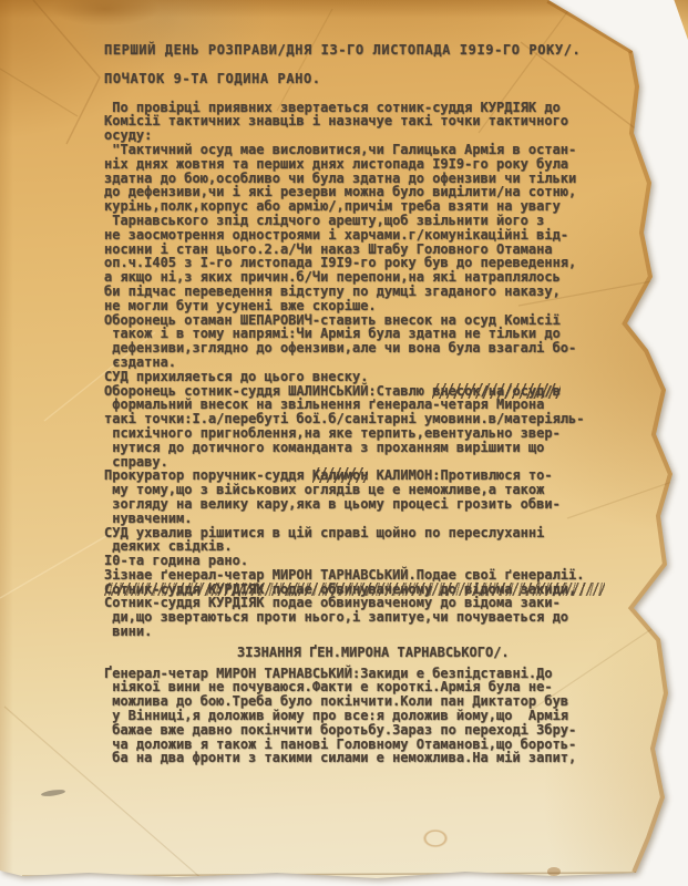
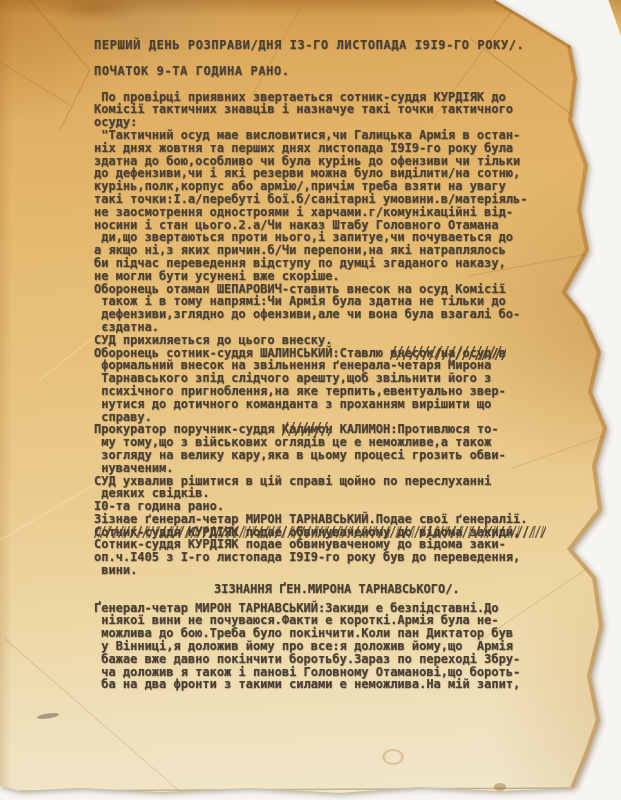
  ПЕРШИЙ ДЕНЬ РОЗПРАВИ/ДНЯ І3-ГО ЛИСТОПАДА І9І9-ГО РОКУ/.
  ПОЧАТОК 9-ТА ГОДИНА РАНО.
  По провірці приявних звертаеться сотник-суддя КУРДІЯК до
  Комісії тактичних знавців і назначуе такі точки тактичного
  осуду:
  "Тактичний осуд мае висловитися,чи Галицька Армія в остан-
  ніх днях жовтня та перших днях листопада І9І9-го року була
- здатна до бою,особливо чи була здатна до офензиви чи тільки
+ здатна до бою,особливо чи була курінь до офензиви чи тільки
  до дефензиви,чи і які резерви можна було виділити/на сотню,
  курінь,полк,корпус або армію/,причім треба взяти на увагу
- Тарнавського зпід слідчого арешту,щоб звільнити його з
+ такі точки:І.а/перебуті бої.б/санітарні умовини.в/матеріяль-
  не заосмотрення одностроями і харчами.г/комунікаційні від-
  носини і стан цього.2.а/Чи наказ Штабу Головного Отамана
- оп.ч.І405 з І-го листопада І9І9-го року був до переведення,
+ ди,що звертаються проти нього,і запитуе,чи почуваеться до
  а якщо ні,з яких причин.б/Чи перепони,на які натраплялось
  би підчас переведення відступу по думці згаданого наказу,
  не могли бути усунені вже скоріше.
  Оборонець отаман ШЕПАРОВИЧ-ставить внесок на осуд Комісії
  також і в тому напрямі:Чи Армія була здатна не тільки до
  дефензиви,зглядно до офензиви,але чи вона була взагалі бо-
  єздатна.
  СУД прихиляеться до цього внеску.
  Оборонець сотник-суддя ШАЛИНСЬКИЙ:Ставлю внесок/на/осуд/в
  формальний внесок на звільнення ґенерала-четаря Мирона
- такі точки:І.а/перебуті бої.б/санітарні умовини.в/матеріяль-
+ Тарнавського зпід слідчого арешту,щоб звільнити його з
  психічного пригноблення,на яке терпить,евентуально звер-
  нутися до дотичного команданта з проханням вирішити що
  справу.
  Прокуратор поручник-суддя Калимон КАЛИМОН:Противлюся то-
  му тому,що з військових оглядів це е неможливе,а також
  зогляду на велику кару,яка в цьому процесі грозить обви-
  нуваченим.
  СУД ухвалив рішитися в цій справі щойно по переслуханні
  деяких свідків.
  І0-та година рано.
  Зізнае ґенерал-четар МИРОН ТАРНАВСЬКИЙ.Подае свої ґенералії.
  Сотник-суддя КУРДІЯК подае обвинуваченому до відома закиди,
  Сотник-суддя КУРДІЯК подае обвинуваченому до відома заки-
- ди,що звертаються проти нього,і запитуе,чи почуваеться до
+ оп.ч.І405 з І-го листопада І9І9-го року був до переведення,
  вини.
  ЗІЗНАННЯ ҐЕН.МИРОНА ТАРНАВСЬКОГО/.
  Ґенерал-четар МИРОН ТАРНАВСЬКИЙ:Закиди е безпідставні.До
  ніякої вини не почуваюся.Факти е короткі.Армія була не-
  можлива до бою.Треба було покінчити.Коли пан Диктатор був
  у Вінниці,я доложив йому про все:я доложив йому,що Армія
  бажае вже давно покінчити боротьбу.Зараз по переході Збру-
  ча доложив я також і панові Головному Отаманові,що бороть-
  ба на два фронти з такими силами е неможлива.На мій запит,
